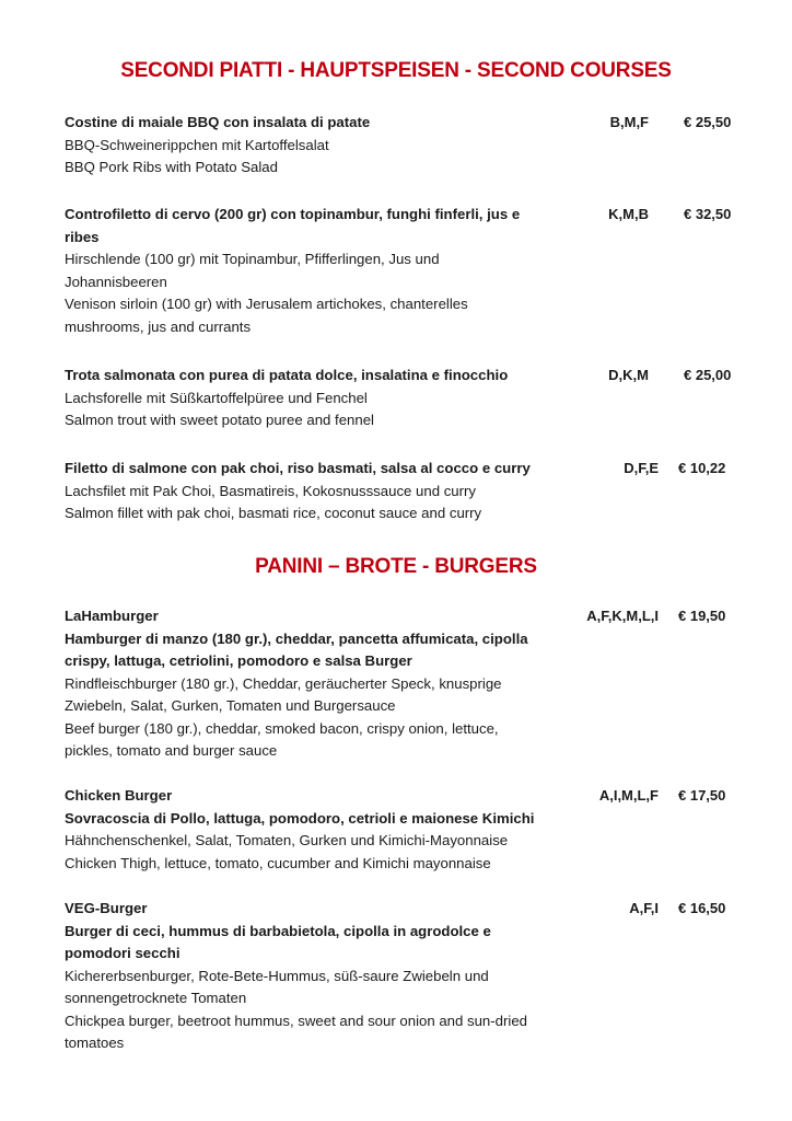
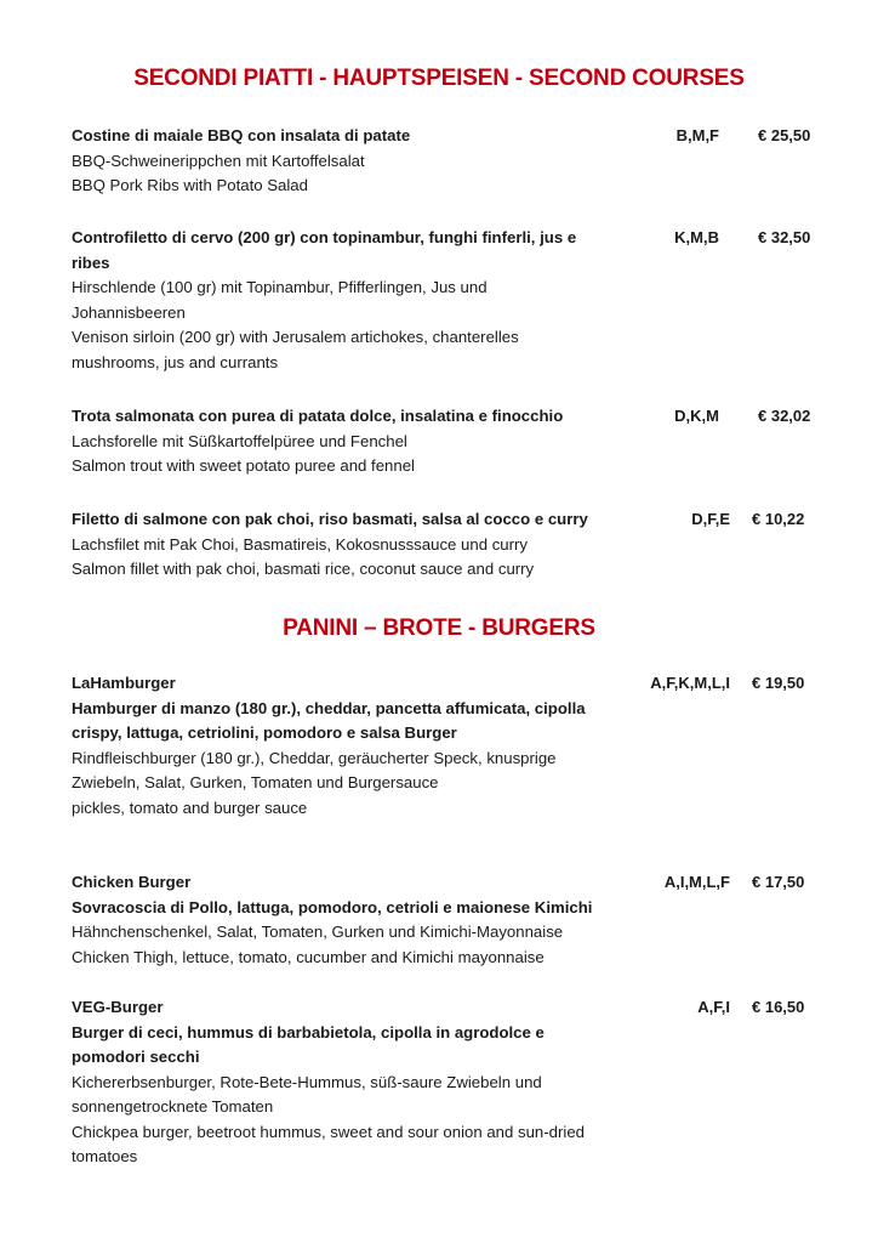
  SECONDI PIATTI - HAUPTSPEISEN - SECOND COURSES
  Costine di maiale BBQ con insalata di patate
  BBQ-Schweinerippchen mit Kartoffelsalat
  BBQ Pork Ribs with Potato Salad
  B,M,F
  € 25,50
  Controfiletto di cervo (200 gr) con topinambur, funghi finferli, jus e
  ribes
  Hirschlende (100 gr) mit Topinambur, Pfifferlingen, Jus und
  Johannisbeeren
- Venison sirloin (100 gr) with Jerusalem artichokes, chanterelles
+ Venison sirloin (200 gr) with Jerusalem artichokes, chanterelles
  mushrooms, jus and currants
  K,M,B
  € 32,50
  Trota salmonata con purea di patata dolce, insalatina e finocchio
  Lachsforelle mit Süßkartoffelpüree und Fenchel
  Salmon trout with sweet potato puree and fennel
  D,K,M
- € 25,00
+ € 32,02
  Filetto di salmone con pak choi, riso basmati, salsa al cocco e curry
  Lachsfilet mit Pak Choi, Basmatireis, Kokosnusssauce und curry
  Salmon fillet with pak choi, basmati rice, coconut sauce and curry
  D,F,E
  € 10,22
  PANINI – BROTE - BURGERS
  LaHamburger
  Hamburger di manzo (180 gr.), cheddar, pancetta affumicata, cipolla
  crispy, lattuga, cetriolini, pomodoro e salsa Burger
  Rindfleischburger (180 gr.), Cheddar, geräucherter Speck, knusprige
  Zwiebeln, Salat, Gurken, Tomaten und Burgersauce
- Beef burger (180 gr.), cheddar, smoked bacon, crispy onion, lettuce,
  pickles, tomato and burger sauce
  A,F,K,M,L,I
  € 19,50
  Chicken Burger
  Sovracoscia di Pollo, lattuga, pomodoro, cetrioli e maionese Kimichi
  Hähnchenschenkel, Salat, Tomaten, Gurken und Kimichi-Mayonnaise
  Chicken Thigh, lettuce, tomato, cucumber and Kimichi mayonnaise
  A,I,M,L,F
  € 17,50
  VEG-Burger
  Burger di ceci, hummus di barbabietola, cipolla in agrodolce e
  pomodori secchi
  Kichererbsenburger, Rote-Bete-Hummus, süß-saure Zwiebeln und
  sonnengetrocknete Tomaten
  Chickpea burger, beetroot hummus, sweet and sour onion and sun-dried
  tomatoes
  A,F,I
  € 16,50
